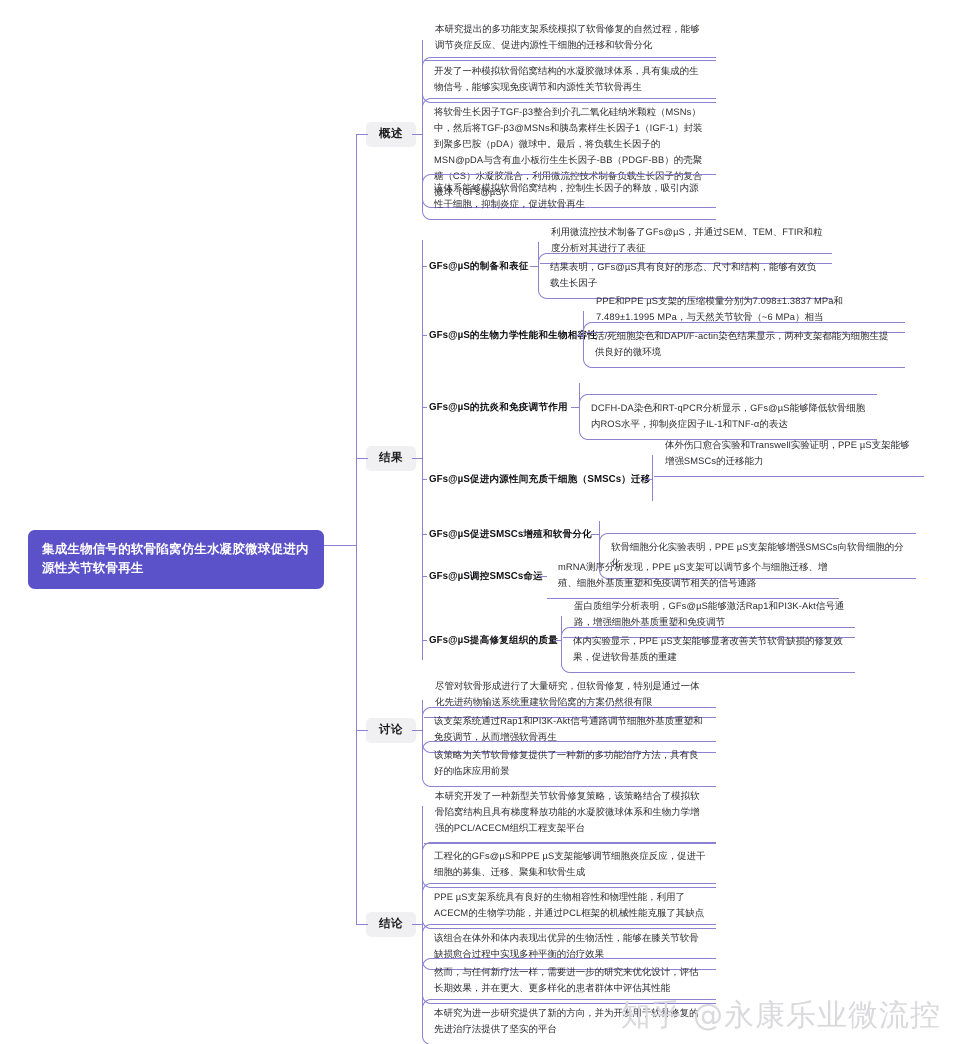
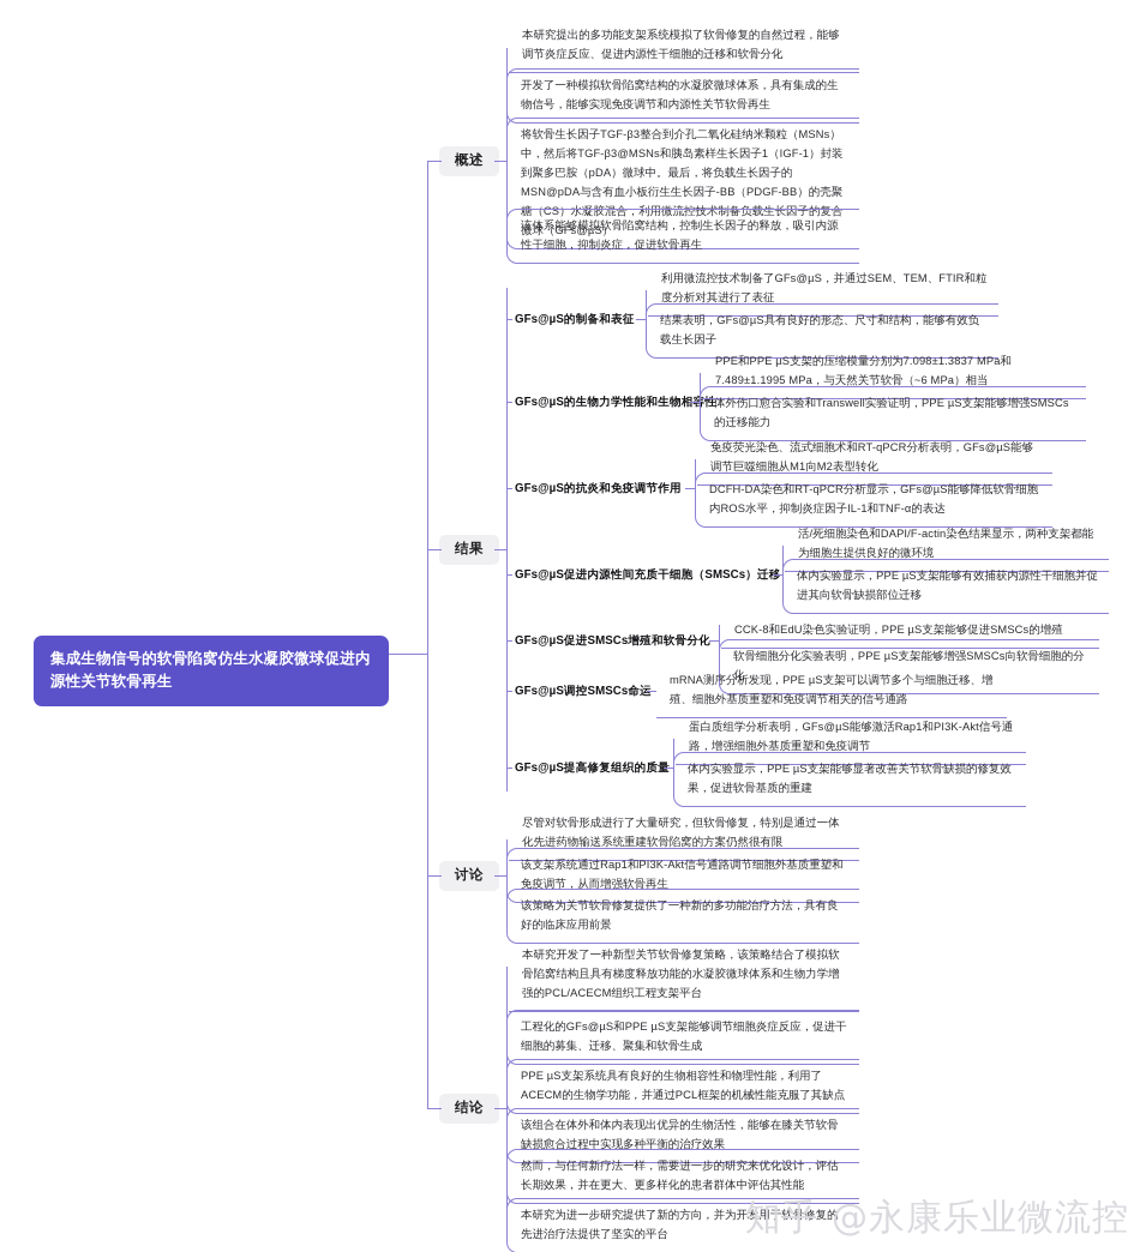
  集成生物信号的软骨陷窝仿生水凝胶微球促进内源性关节软骨再生
  概述
  本研究提出的多功能支架系统模拟了软骨修复的自然过程，能够调节炎症反应、促进内源性干细胞的迁移和软骨分化
  开发了一种模拟软骨陷窝结构的水凝胶微球体系，具有集成的生物信号，能够实现免疫调节和内源性关节软骨再生
  将软骨生长因子TGF-β3整合到介孔二氧化硅纳米颗粒（MSNs）中，然后将TGF-β3@MSNs和胰岛素样生长因子1（IGF-1）封装到聚多巴胺（pDA）微球中。最后，将负载生长因子的MSN@pDA与含有血小板衍生生长因子-BB（PDGF-BB）的壳聚糖（CS）水凝胶混合，利用微流控技术制备负载生长因子的复合微球（GFs@µS）
  该体系能够模拟软骨陷窝结构，控制生长因子的释放，吸引内源性干细胞，抑制炎症，促进软骨再生
  结果
  GFs@µS的制备和表征
  利用微流控技术制备了GFs@µS，并通过SEM、TEM、FTIR和粒度分析对其进行了表征
  结果表明，GFs@µS具有良好的形态、尺寸和结构，能够有效负载生长因子
  GFs@µS的生物力学性能和生物相性
  PPE和PPE µS支架的压缩模量分别为7.098±1.3837 MPa和7.489±1.1995 MPa，与天然关节软骨（~6 MPa）相当
- 活/死细胞染色和DAPI/F-actin染色结果显示，两种支架都能为细胞生提供良好的微环境
+ 体外伤口愈合实验和Transwell实验证明，PPE µS支架能够增强SMSCs的迁移能力
  GFs@µS的抗炎和免疫调节作用
+ 免疫荧光染色、流式细胞术和RT-qPCR分析表明，GFs@µS能够调节巨噬细胞从M1向M2表型转化
  DCFH-DA染色和RT-qPCR分析显示，GFs@µS能够降低软骨细胞内ROS水平，抑制炎症因子IL-1和TNF-α的表达
  GFs@µS促进内源性间充质干细胞（SMSCs）迁
- 体外伤口愈合实验和Transwell实验证明，PPE µS支架能够增强SMSCs的迁移能力
+ 活/死细胞染色和DAPI/F-actin染色结果显示，两种支架都能为细胞生提供良好的微环境
+ 体内实验显示，PPE µS支架能够有效捕获内源性干细胞并促进其向软骨缺损部位迁移
  GFs@µS促进SMSCs增殖和软骨分化
+ CCK-8和EdU染色实验证明，PPE µS支架能够促进SMSCs的增殖
  软骨细胞分化实验表明，PPE µS支架能够增强SMSCs向软骨细胞的分化
  GFs@µS调控SMSCs命
  mRNA测序分析发现，PPE µS支架可以调节多个与细胞迁移、增殖、细胞外基质重塑和免疫调节相关的信号通路
  GFs@µS提高修复组织的质
  蛋白质组学分析表明，GFs@µS能够激活Rap1和PI3K-Akt信号通路，增强细胞外基质重塑和免疫调节
  体内实验显示，PPE µS支架能够显著改善关节软骨缺损的修复效果，促进软骨基质的重建
  讨论
  尽管对软骨形成进行了大量研究，但软骨修复，特别是通过一体化先进药物输送系统重建软骨陷窝的方案仍然很有限
  该支架系统通过Rap1和PI3K-Akt信号通路调节细胞外基质重塑和免疫调节，从而增强软骨再生
  该策略为关节软骨修复提供了一种新的多功能治疗方法，具有良好的临床应用前景
  结论
  本研究开发了一种新型关节软骨修复策略，该策略结合了模拟软骨陷窝结构且具有梯度释放功能的水凝胶微球体系和生物力学增强的PCL/ACECM组织工程支架平台
  工程化的GFs@µS和PPE µS支架能够调节细胞炎症反应，促进干细胞的募集、迁移、聚集和软骨生成
  PPE µS支架系统具有良好的生物相容性和物理性能，利用了ACECM的生物学功能，并通过PCL框架的机械性能克服了其缺点
  该组合在体外和体内表现出优异的生物活性，能够在膝关节软骨缺损愈合过程中实现多种平衡的治疗效果
  然而，与任何新疗法一样，需要进一步的研究来优化设计，评估长期效果，并在更大、更多样化的患者群体中评估其性能
  本研究为进一步研究提供了新的方向，并为开发用于软骨修复的先进治疗法提供了坚实的平台
  知乎 @永康乐业微流控
